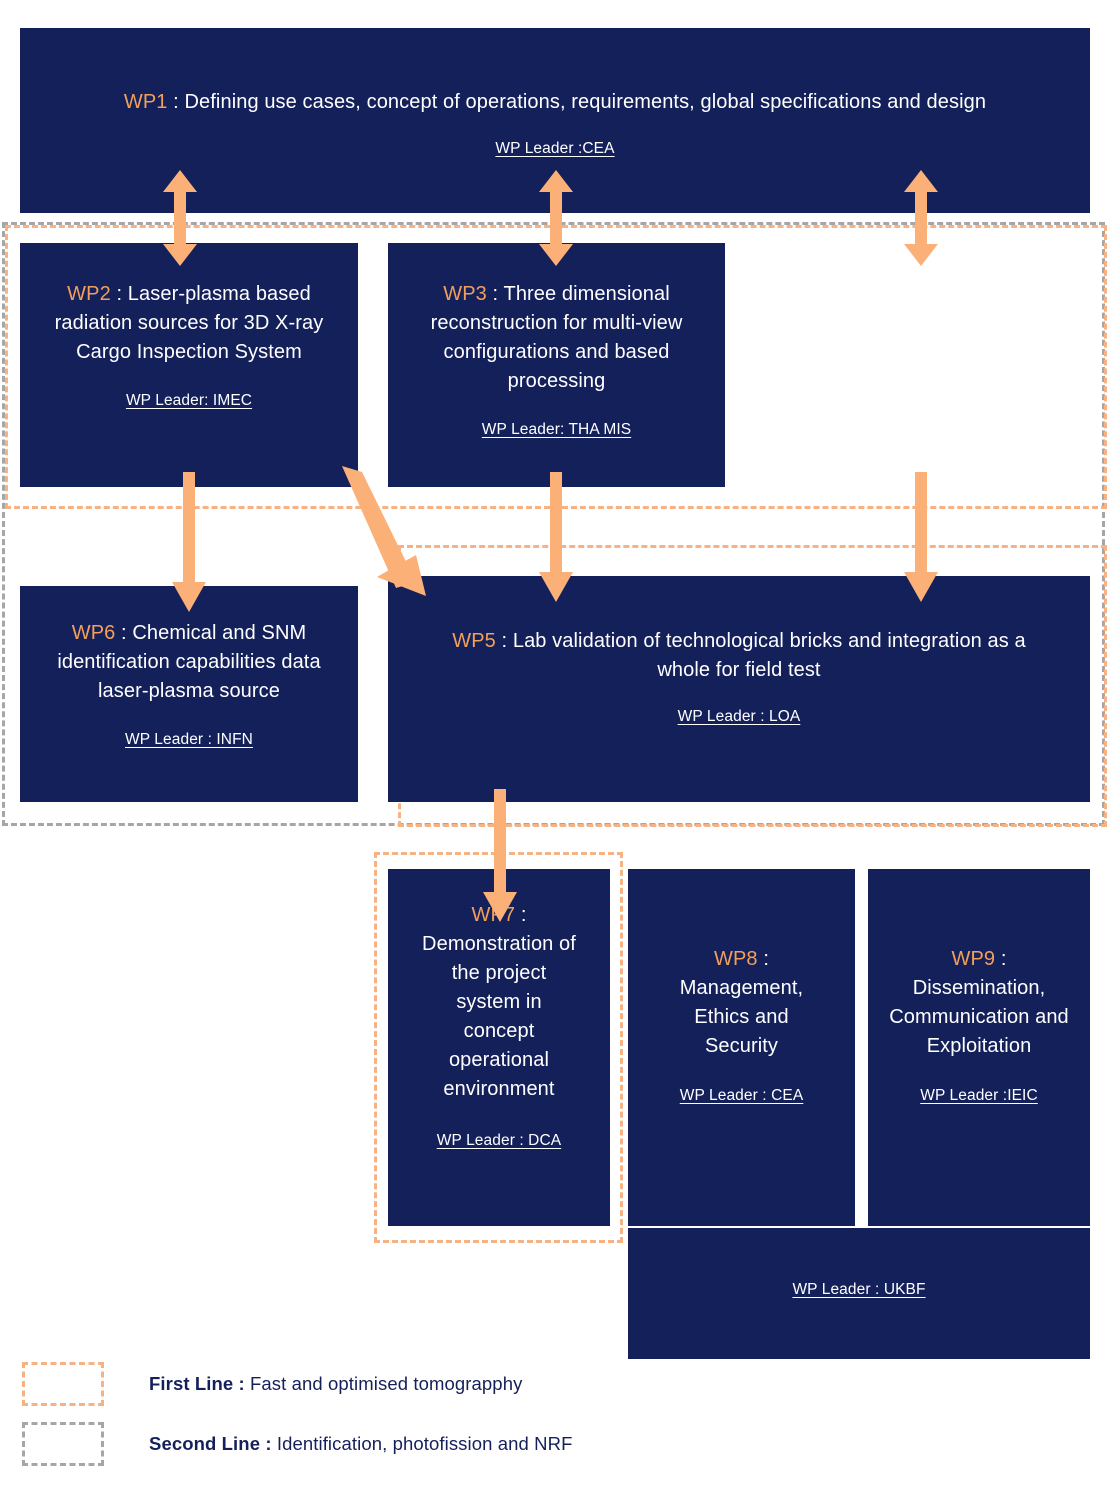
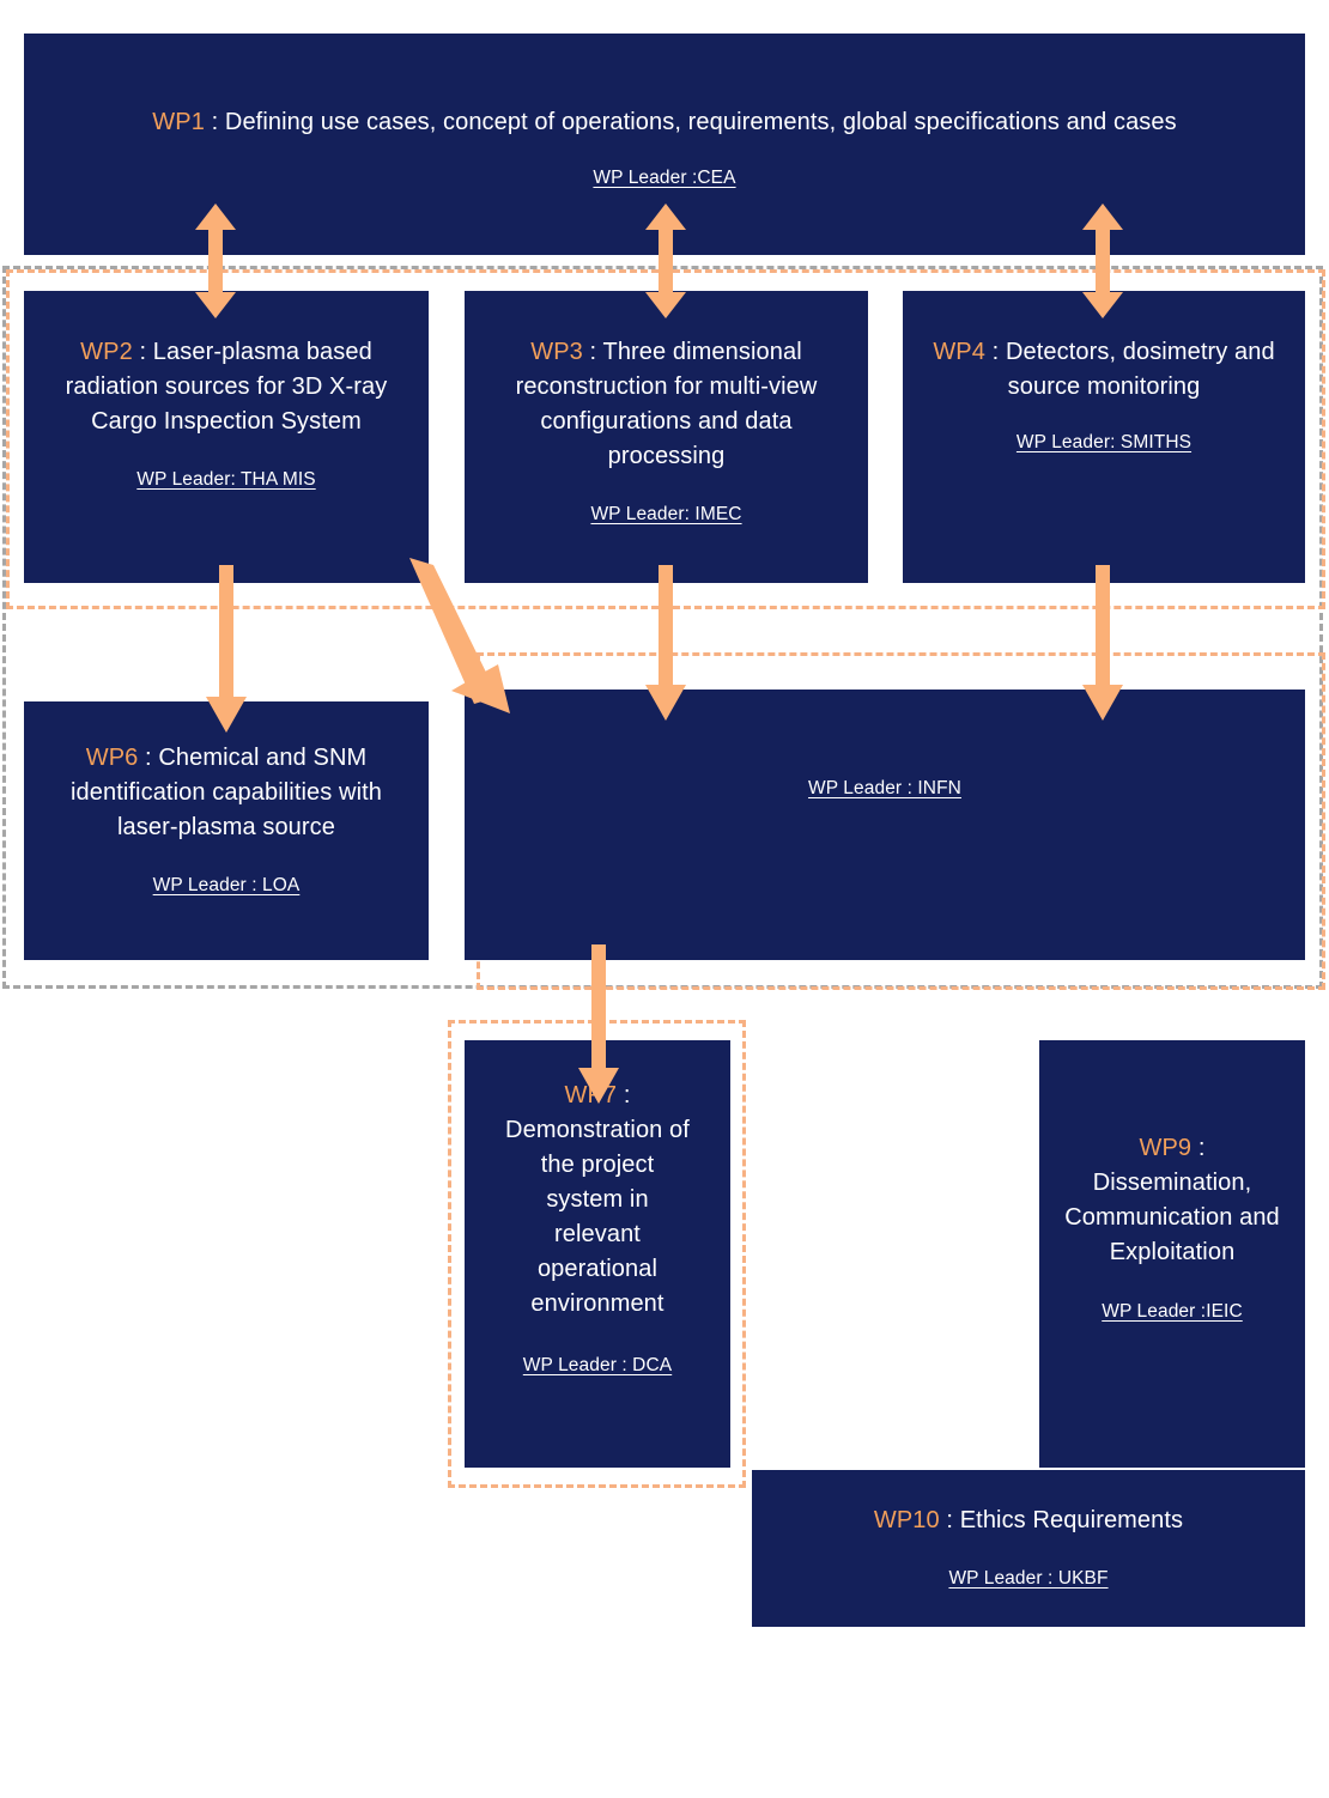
- WP1 : Defining use cases, concept of operations, requirements, global specifications and design
+ WP1 : Defining use cases, concept of operations, requirements, global specifications and cases
  WP Leader :CEA
  WP2 : Laser-plasma based radiation sources for 3D X-ray Cargo Inspection System
- WP Leader: IMEC
+ WP Leader: THA MIS
- WP3 : Three dimensional reconstruction for multi-view configurations and based processing
+ WP3 : Three dimensional reconstruction for multi-view configurations and data processing
- WP Leader: THA MIS
+ WP Leader: IMEC
+ WP4 : Detectors, dosimetry and source monitoring
+ WP Leader: SMITHS
- WP6 : Chemical and SNM identification capabilities data laser-plasma source
+ WP6 : Chemical and SNM identification capabilities with laser-plasma source
- WP Leader : INFN
+ WP Leader : LOA
- WP5 : Lab validation of technological bricks and integration as a whole for field test
- WP Leader : LOA
+ WP Leader : INFN
  W7 :
- Demonstration of the project system in concept operational environment
+ Demonstration of the project system in relevant operational environment
  WP Leader : DCA
- WP8 :
- Management, Ethics and Security
- WP Leader : CEA
  WP9 :
  Dissemination, Communication and Exploitation
  WP Leader :IEIC
+ WP10 : Ethics Requirements
  WP Leader : UKBF
- First Line : Fast and optimised tomograpphy
- Second Line : Identification, photofission and NRF
